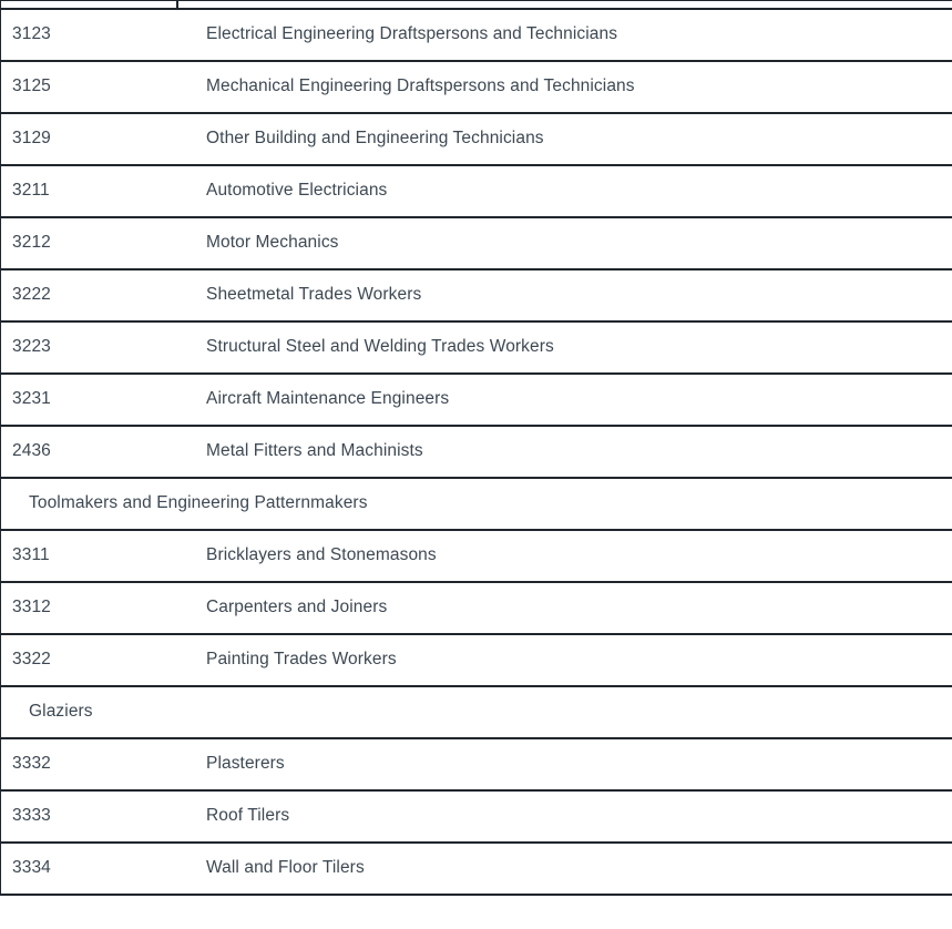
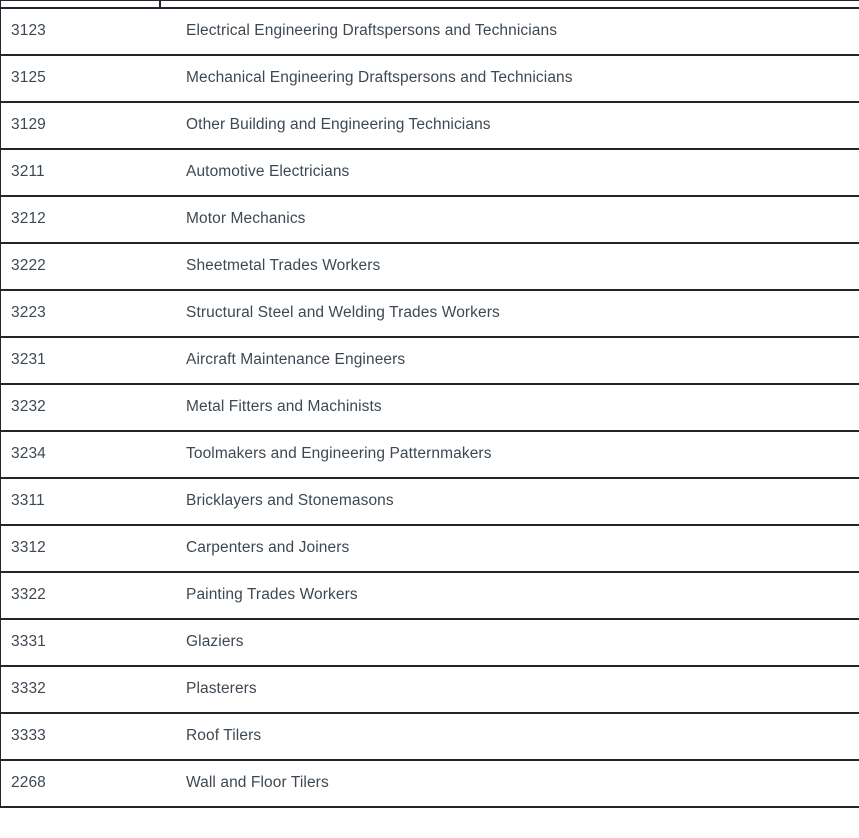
  3123
  Electrical Engineering Draftspersons and Technicians
  3125
  Mechanical Engineering Draftspersons and Technicians
  3129
  Other Building and Engineering Technicians
  3211
  Automotive Electricians
  3212
  Motor Mechanics
  3222
  Sheetmetal Trades Workers
  3223
  Structural Steel and Welding Trades Workers
  3231
  Aircraft Maintenance Engineers
- 2436
+ 3232
  Metal Fitters and Machinists
+ 3234
  Toolmakers and Engineering Patternmakers
  3311
  Bricklayers and Stonemasons
  3312
  Carpenters and Joiners
  3322
  Painting Trades Workers
+ 3331
  Glaziers
  3332
  Plasterers
  3333
  Roof Tilers
- 3334
+ 2268
  Wall and Floor Tilers
